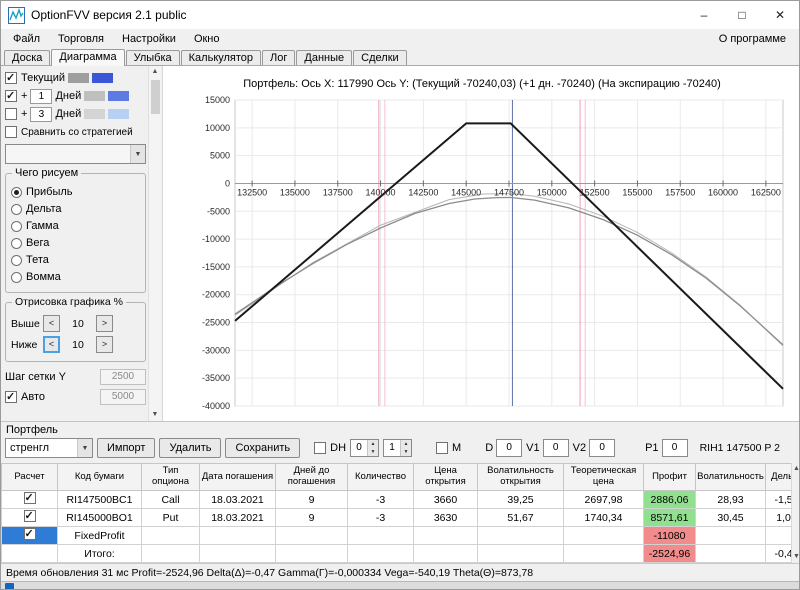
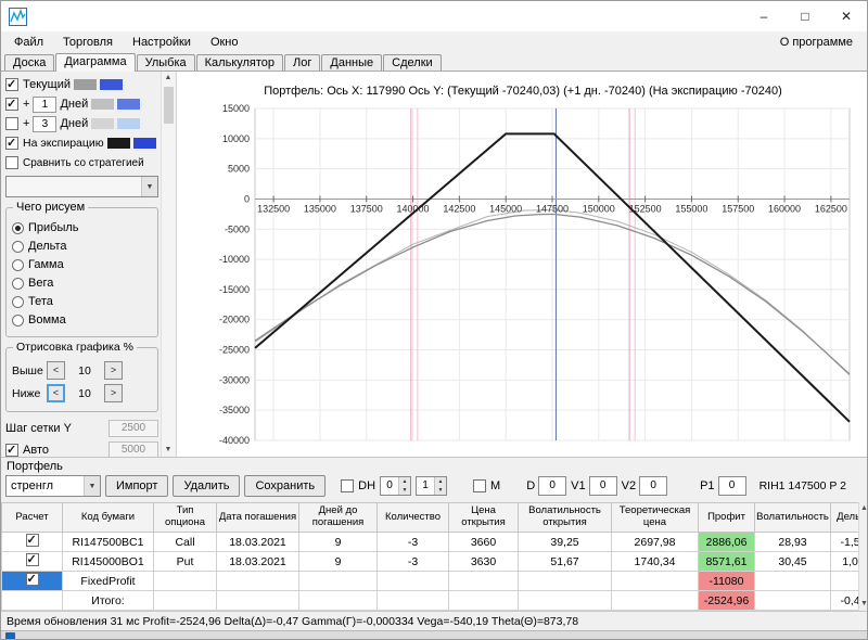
- OptionFVV версия 2.1 public
  –
  □
  ✕
  Файл
  Торговля
  Настройки
  Окно
  О программе
  Доска
  Диаграмма
  Улыбка
  Калькулятор
  Лог
  Данные
  Сделки
  Текущий
  +
  1
  Дней
  +
  3
  Дней
+ На экспирацию
  Сравнить со стратегией
  Чего рисуем
  Прибыль
  Дельта
  Гамма
  Вега
  Тета
  Вомма
  Отрисовка графика %
  Выше
  <
  10
  >
  Ниже
  <
  10
  >
  Шаг сетки Y
  2500
  Авто
  5000
  Портфель: Ось X: 117990 Ось Y: (Текущий -70240,03) (+1 дн. -70240) (На экспирацию -70240)
  15000
  10000
  5000
  0
  -5000
  -10000
  -15000
  -20000
  -25000
  -30000
  -35000
  -40000
  132500
  135000
  137500
  140000
  142500
  145000
  147500
  150000
  152500
  155000
  157500
  160000
  162500
  Портфель
  стренгл
  Импорт
  Удалить
  Сохранить
  DH
  0
  1
  M
  D
  0
  V1
  0
  V2
  0
  P1
  0
  RIH1 147500 P 2
  Расчет	Код бумаги	Тип опциона	Дата погашения	Дней до погашения	Количество	Цена открытия	Волатильность открытия	Теоретическая цена	Профит	Волатильность	Дел
  	RI147500BC1	Call	18.03.2021	9	-3	3660	39,25	2697,98	2886,06	28,93	-1,5
  	RI145000BO1	Put	18.03.2021	9	-3	3630	51,67	1740,34	8571,61	30,45	1,0
  	FixedProfit								-11080
  	Итого:								-2524,96		-0,4
  Время обновления 31 мс Profit=-2524,96 Delta(Δ)=-0,47 Gamma(Г)=-0,000334 Vega=-540,19 Theta(Θ)=873,78
